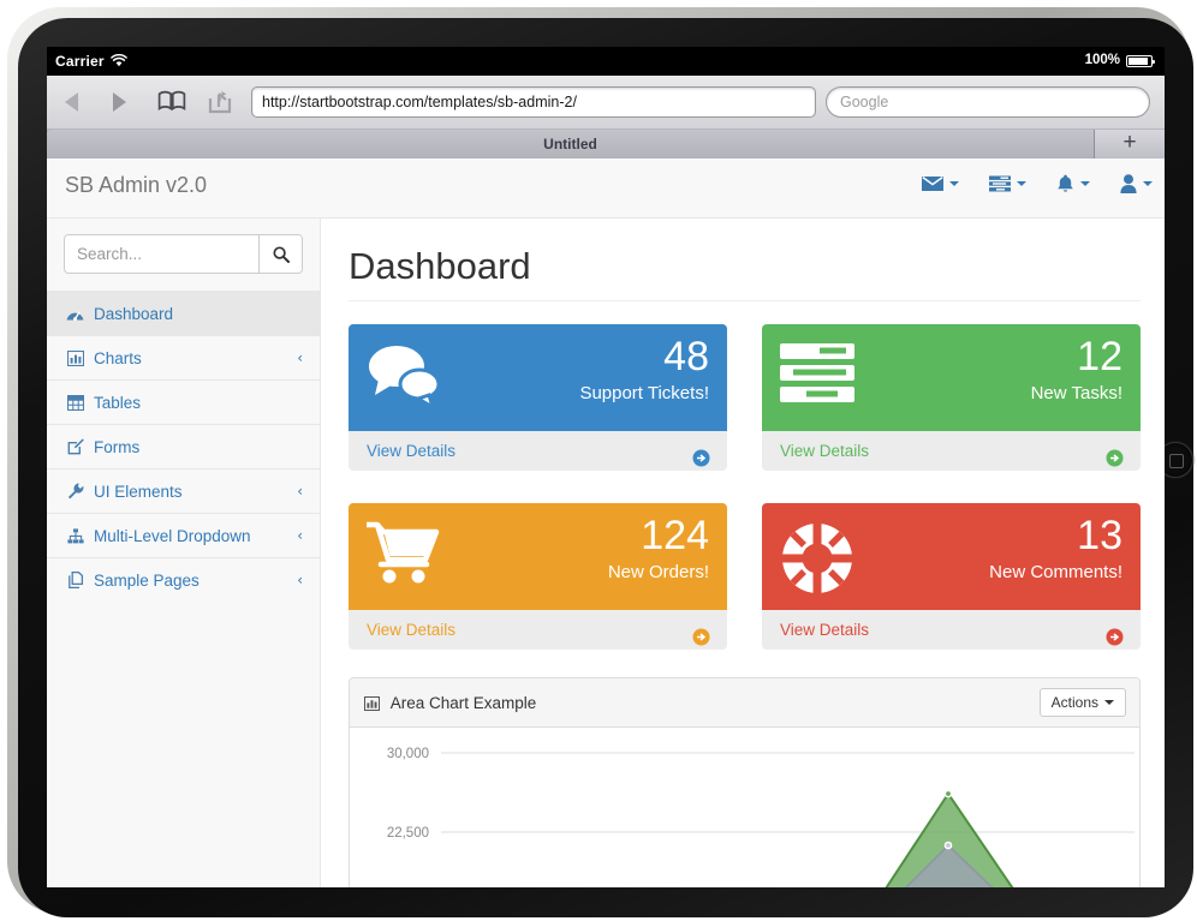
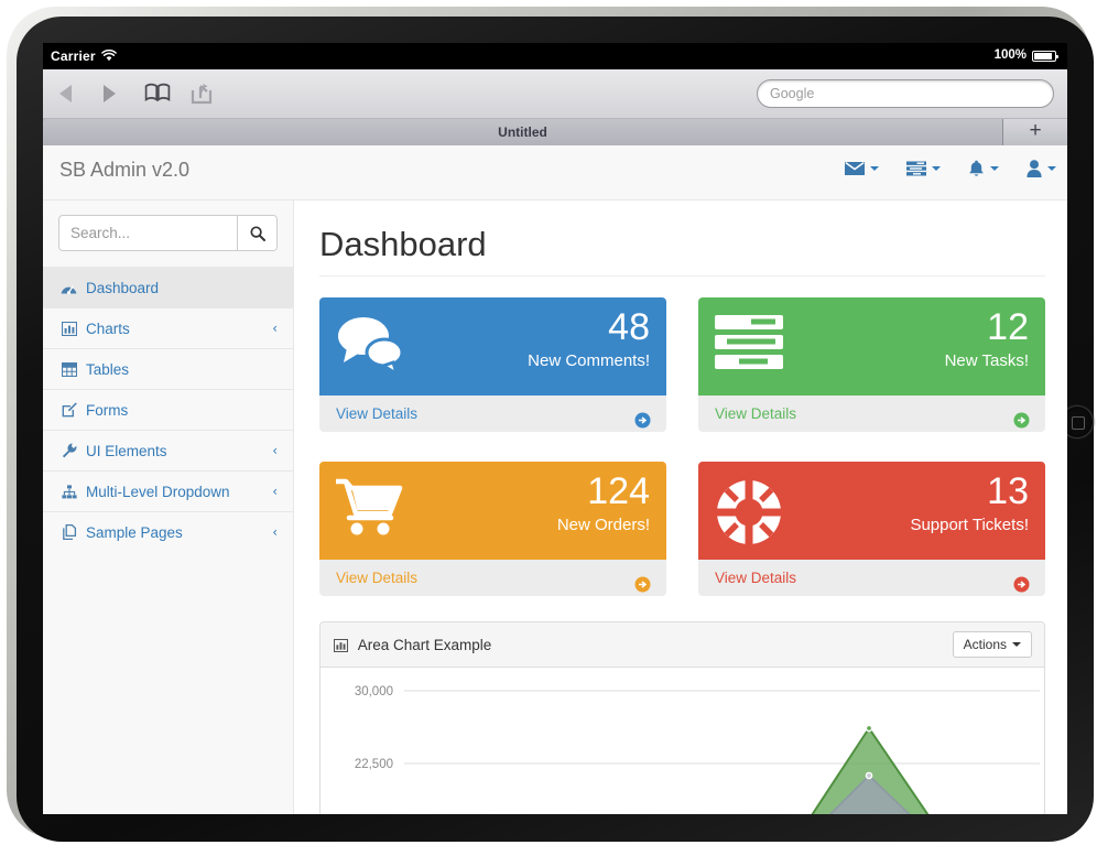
  Carrier
  100%
- http://startbootstrap.com/templates/sb-admin-2/
  Google
  Untitled
  +
  SB Admin v2.0
  Search...
  Dashboard
  Charts
  ‹
  Tables
  Forms
  UI Elements
  ‹
  Multi-Level Dropdown
  ‹
  Sample Pages
  ‹
  Dashboard
  48
- Support Tickets!
+ New Comments!
  View Details
  12
  New Tasks!
  View Details
  124
  New Orders!
  View Details
  13
- New Comments!
+ Support Tickets!
  View Details
  Area Chart Example
  Actions
  30,000
  22,500
